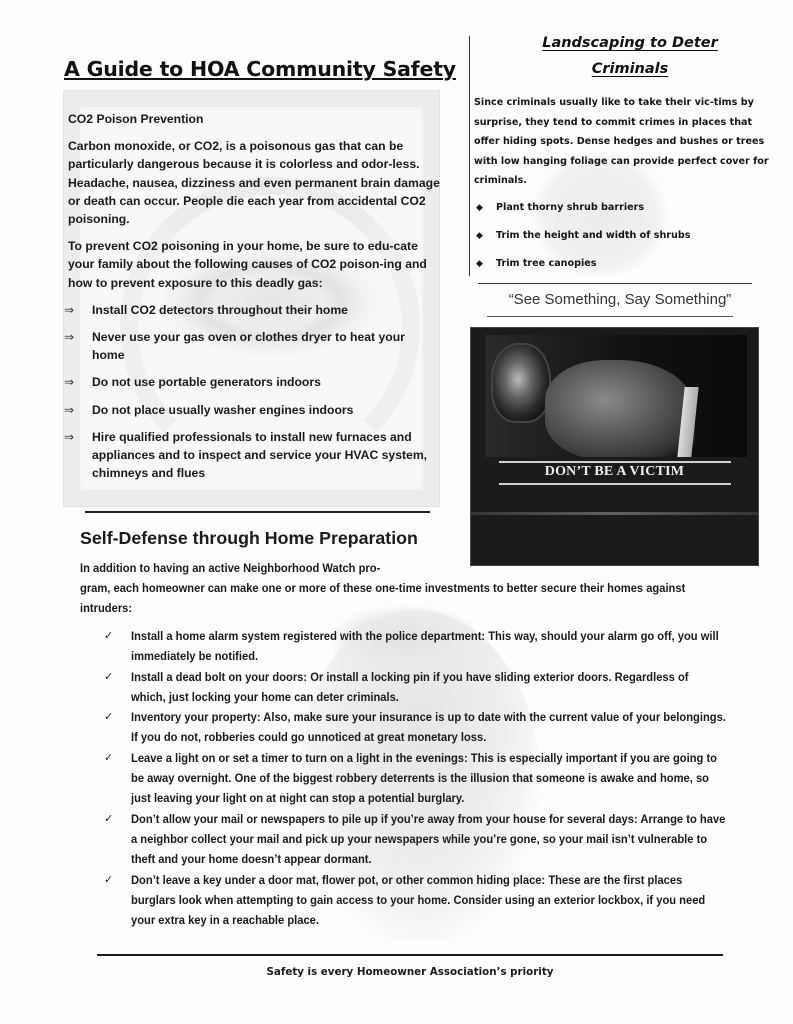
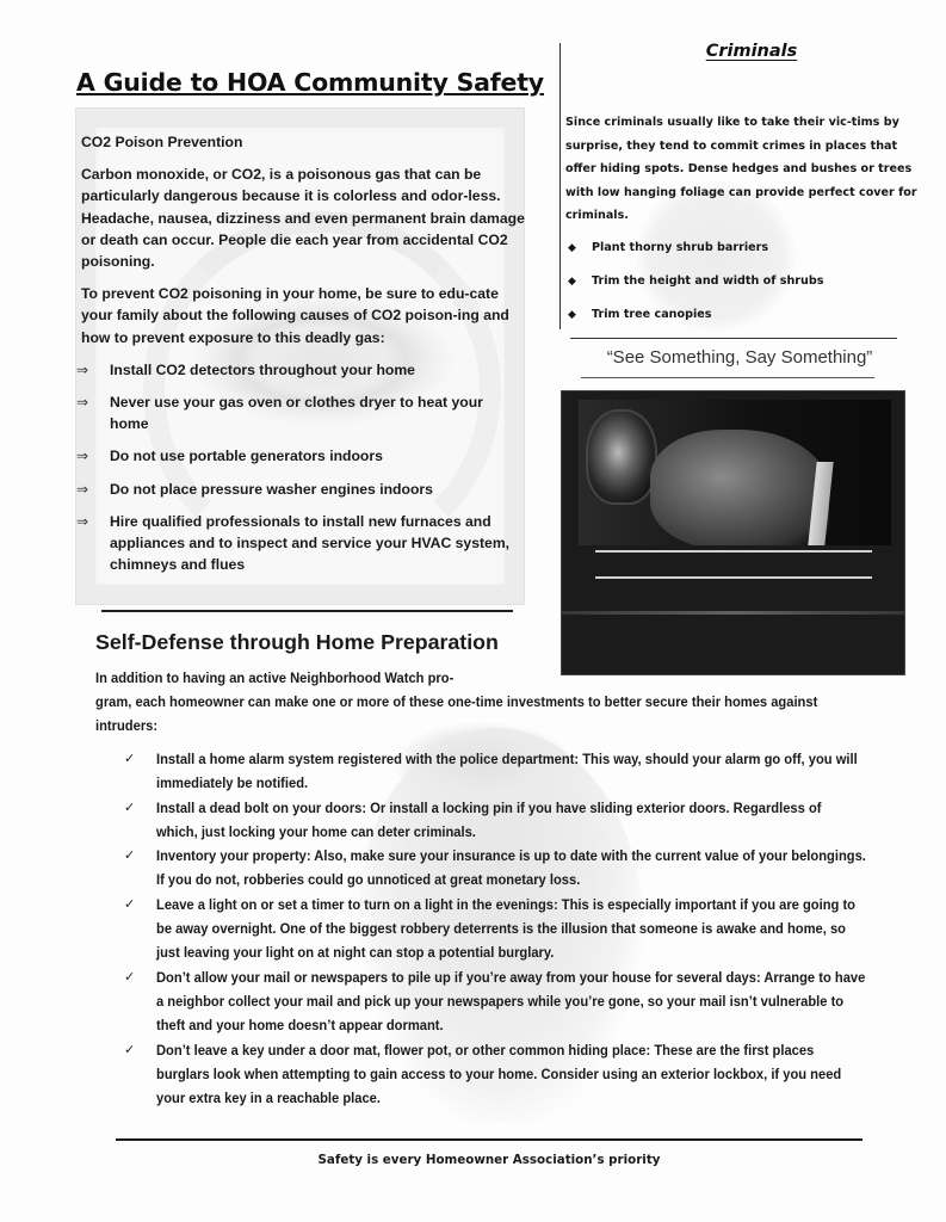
  A Guide to HOA Community Safety
  CO2 Poison Prevention
  Carbon monoxide, or CO2, is a poisonous gas that can be particularly dangerous because it is colorless and odor-less. Headache, nausea, dizziness and even permanent brain damage or death can occur. People die each year from accidental CO2 poisoning.
  To prevent CO2 poisoning in your home, be sure to edu-cate your family about the following causes of CO2 poison-ing and how to prevent exposure to this deadly gas:
  ⇒
- Install CO2 detectors throughout their home
+ Install CO2 detectors throughout your home
  ⇒
  Never use your gas oven or clothes dryer to heat your home
  ⇒
  Do not use portable generators indoors
  ⇒
- Do not place usually washer engines indoors
+ Do not place pressure washer engines indoors
  ⇒
  Hire qualified professionals to install new furnaces and appliances and to inspect and service your HVAC system, chimneys and flues
- Landscaping to Deter
  Criminals
  Since criminals usually like to take their vic-tims by surprise, they tend to commit crimes in places that offer hiding spots. Dense hedges and bushes or trees with low hanging foliage can provide perfect cover for criminals.
  ◆
  Plant thorny shrub barriers
  ◆
  Trim the height and width of shrubs
  ◆
  Trim tree canopies
  “See Something, Say Something”
- DON’T BE A VICTIM
  Self-Defense through Home Preparation
  In addition to having an active Neighborhood Watch pro-
  gram, each homeowner can make one or more of these one-time investments to better secure their homes against intruders:
  ✓
  Install a home alarm system registered with the police department: This way, should your alarm go off, you will immediately be notified.
  ✓
  Install a dead bolt on your doors: Or install a locking pin if you have sliding exterior doors. Regardless of which, just locking your home can deter criminals.
  ✓
  Inventory your property: Also, make sure your insurance is up to date with the current value of your belongings. If you do not, robberies could go unnoticed at great monetary loss.
  ✓
  Leave a light on or set a timer to turn on a light in the evenings: This is especially important if you are going to be away overnight. One of the biggest robbery deterrents is the illusion that someone is awake and home, so just leaving your light on at night can stop a potential burglary.
  ✓
  Don’t allow your mail or newspapers to pile up if you’re away from your house for several days: Arrange to have a neighbor collect your mail and pick up your newspapers while you’re gone, so your mail isn’t vulnerable to theft and your home doesn’t appear dormant.
  ✓
  Don’t leave a key under a door mat, flower pot, or other common hiding place: These are the first places burglars look when attempting to gain access to your home. Consider using an exterior lockbox, if you need your extra key in a reachable place.
  Safety is every Homeowner Association’s priority
